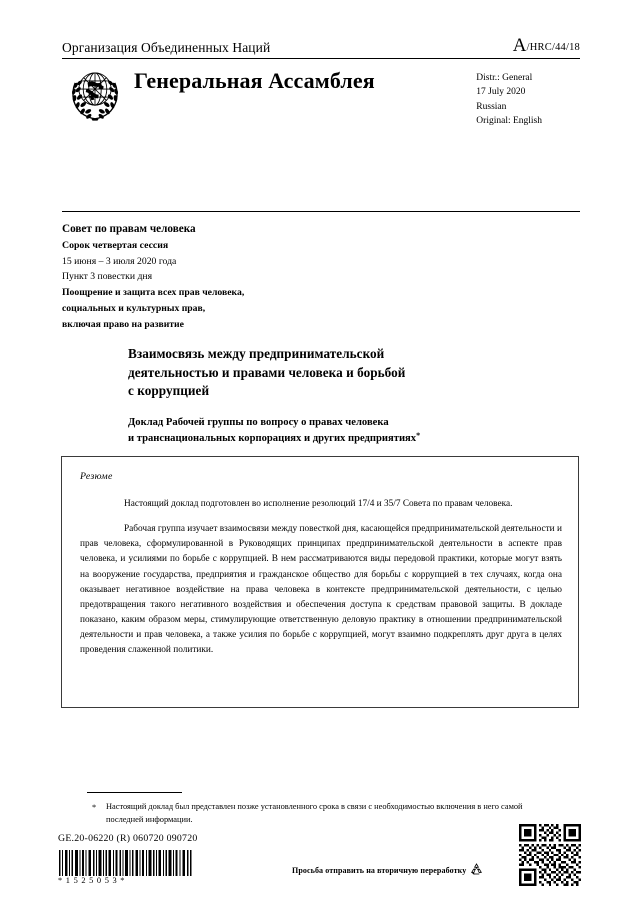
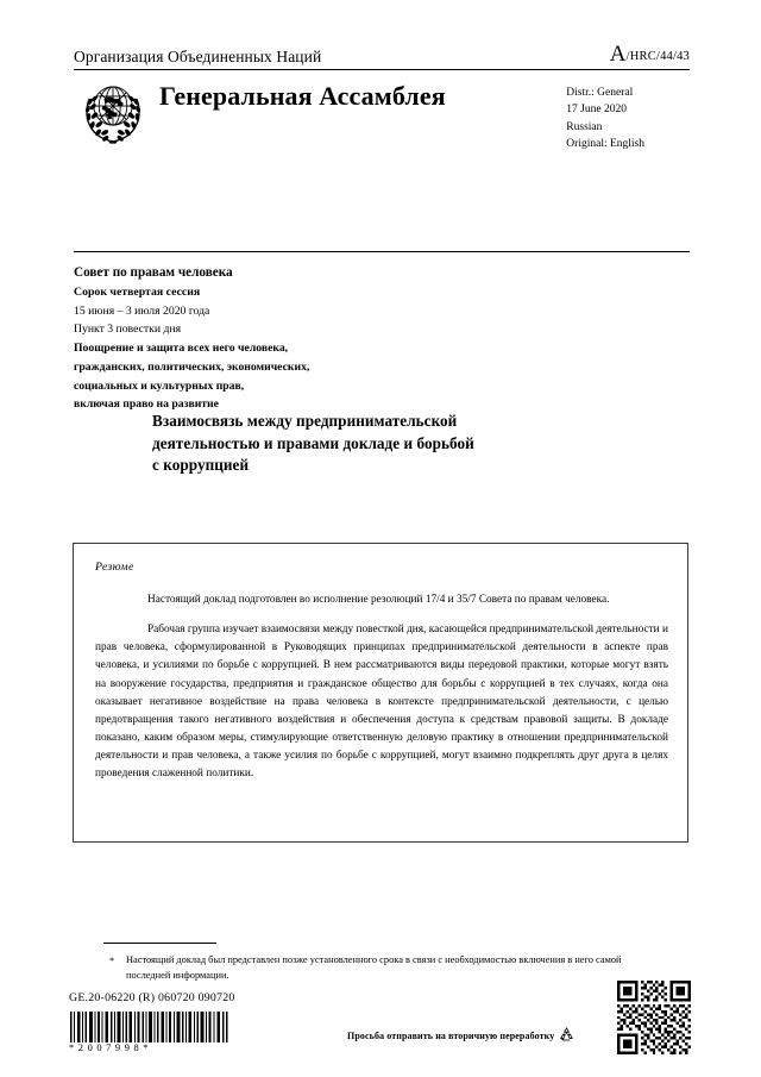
  Организация Объединенных Наций
- A/HRC/44/18
+ A/HRC/44/43
  Генеральная Ассамблея
  Distr.: General
- 17 July 2020
+ 17 June 2020
  Russian
  Original: English
  Совет по правам человека
  Сорок четвертая сессия
  15 июня – 3 июля 2020 года
  Пункт 3 повестки дня
- Поощрение и защита всех прав человека,
+ Поощрение и защита всех него человека,
+ гражданских, политических, экономических,
  социальных и культурных прав,
  включая право на развитие
  Взаимосвязь между предпринимательской
- деятельностью и правами человека и борьбой
+ деятельностью и правами докладе и борьбой
  с коррупцией
- Доклад Рабочей группы по вопросу о правах человека
- и транснациональных корпорациях и других предприятиях*
  Резюме
  Настоящий доклад подготовлен во исполнение резолюций 17/4 и 35/7 Совета по правам человека.
  Рабочая группа изучает взаимосвязи между повесткой дня, касающейся предпринимательской деятельности и прав человека, сформулированной в Руководящих принципах предпринимательской деятельности в аспекте прав человека, и усилиями по борьбе с коррупцией. В нем рассматриваются виды передовой практики, которые могут взять на вооружение государства, предприятия и гражданское общество для борьбы с коррупцией в тех случаях, когда она оказывает негативное воздействие на права человека в контексте предпринимательской деятельности, с целью предотвращения такого негативного воздействия и обеспечения доступа к средствам правовой защиты. В докладе показано, каким образом меры, стимулирующие ответственную деловую практику в отношении предпринимательской деятельности и прав человека, а также усилия по борьбе с коррупцией, могут взаимно подкреплять друг друга в целях проведения слаженной политики.
  *
  Настоящий доклад был представлен позже установленного срока в связи с необходимостью включения в него самой последней информации.
  GE.20-06220 (R) 060720 090720
- *1525053*
+ *2007998*
  Просьба отправить на вторичную переработку
